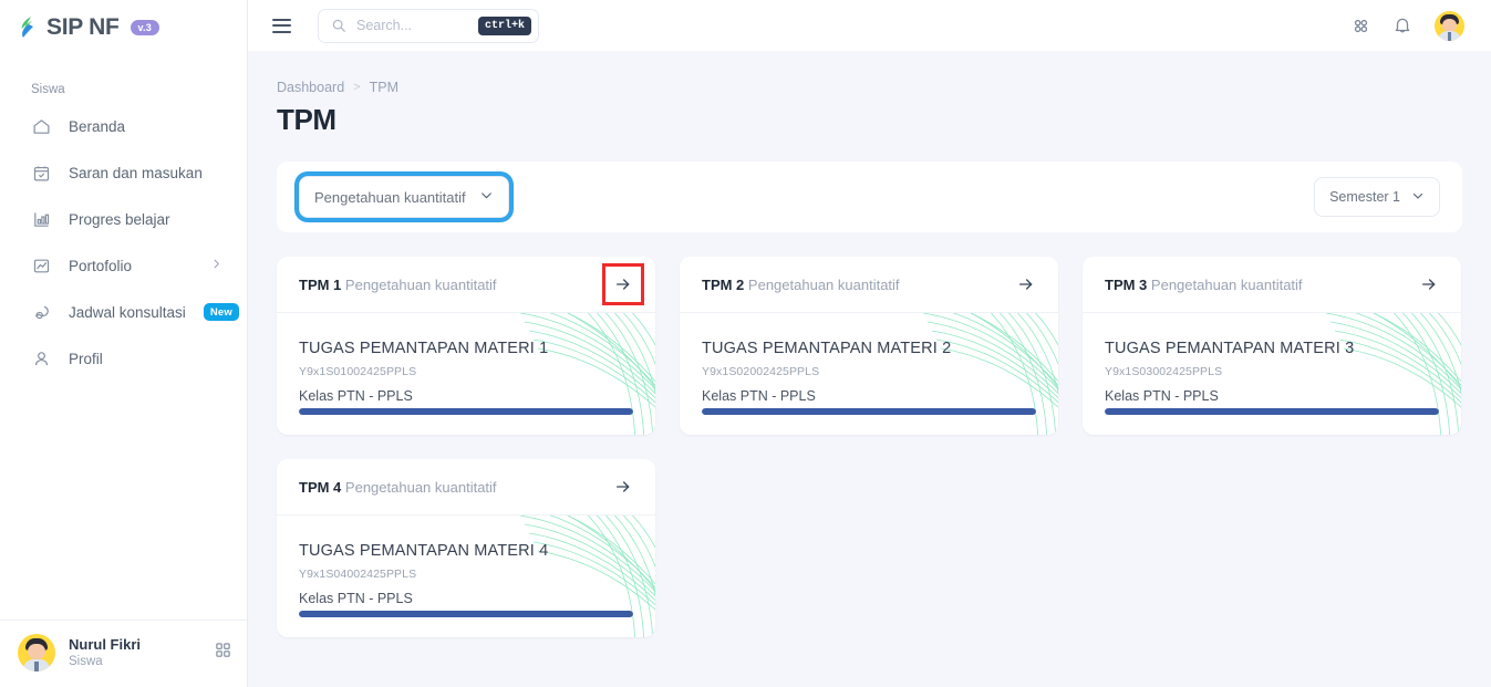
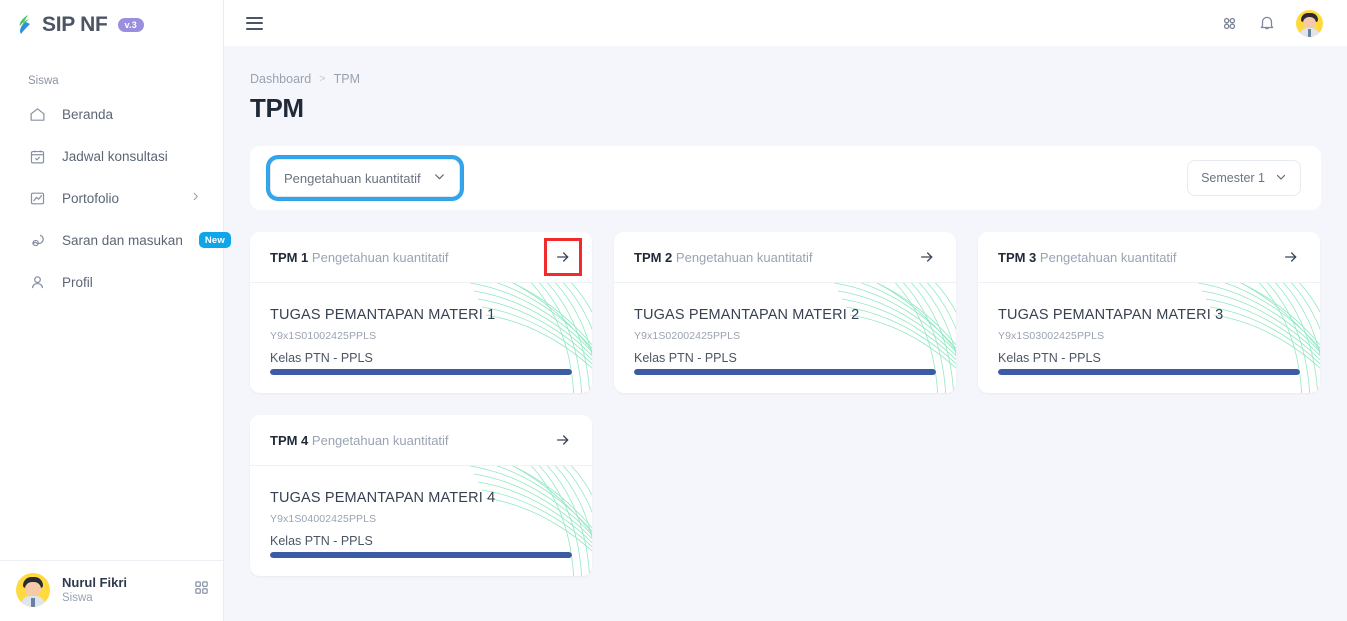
  SIP NF
  v.3
  Siswa
  Beranda
- Saran dan masukan
+ Jadwal konsultasi
- Progres belajar
  Portofolio
- Jadwal konsultasi
+ Saran dan masukan
  New
  Profil
  Nurul Fikri
  Siswa
- Search...
- ctrl+k
  Dashboard
  >
  TPM
  TPM
  Pengetahuan kuantitatif
  Semester 1
  TPM 1 Pengetahuan kuantitatif
  TUGAS PEMANTAPAN MATERI 1
  Y9x1S01002425PPLS
  Kelas PTN - PPLS
  TPM 2 Pengetahuan kuantitatif
  TUGAS PEMANTAPAN MATERI 2
  Y9x1S02002425PPLS
  Kelas PTN - PPLS
  TPM 3 Pengetahuan kuantitatif
  TUGAS PEMANTAPAN MATERI 3
  Y9x1S03002425PPLS
  Kelas PTN - PPLS
  TPM 4 Pengetahuan kuantitatif
  TUGAS PEMANTAPAN MATERI 4
  Y9x1S04002425PPLS
  Kelas PTN - PPLS
